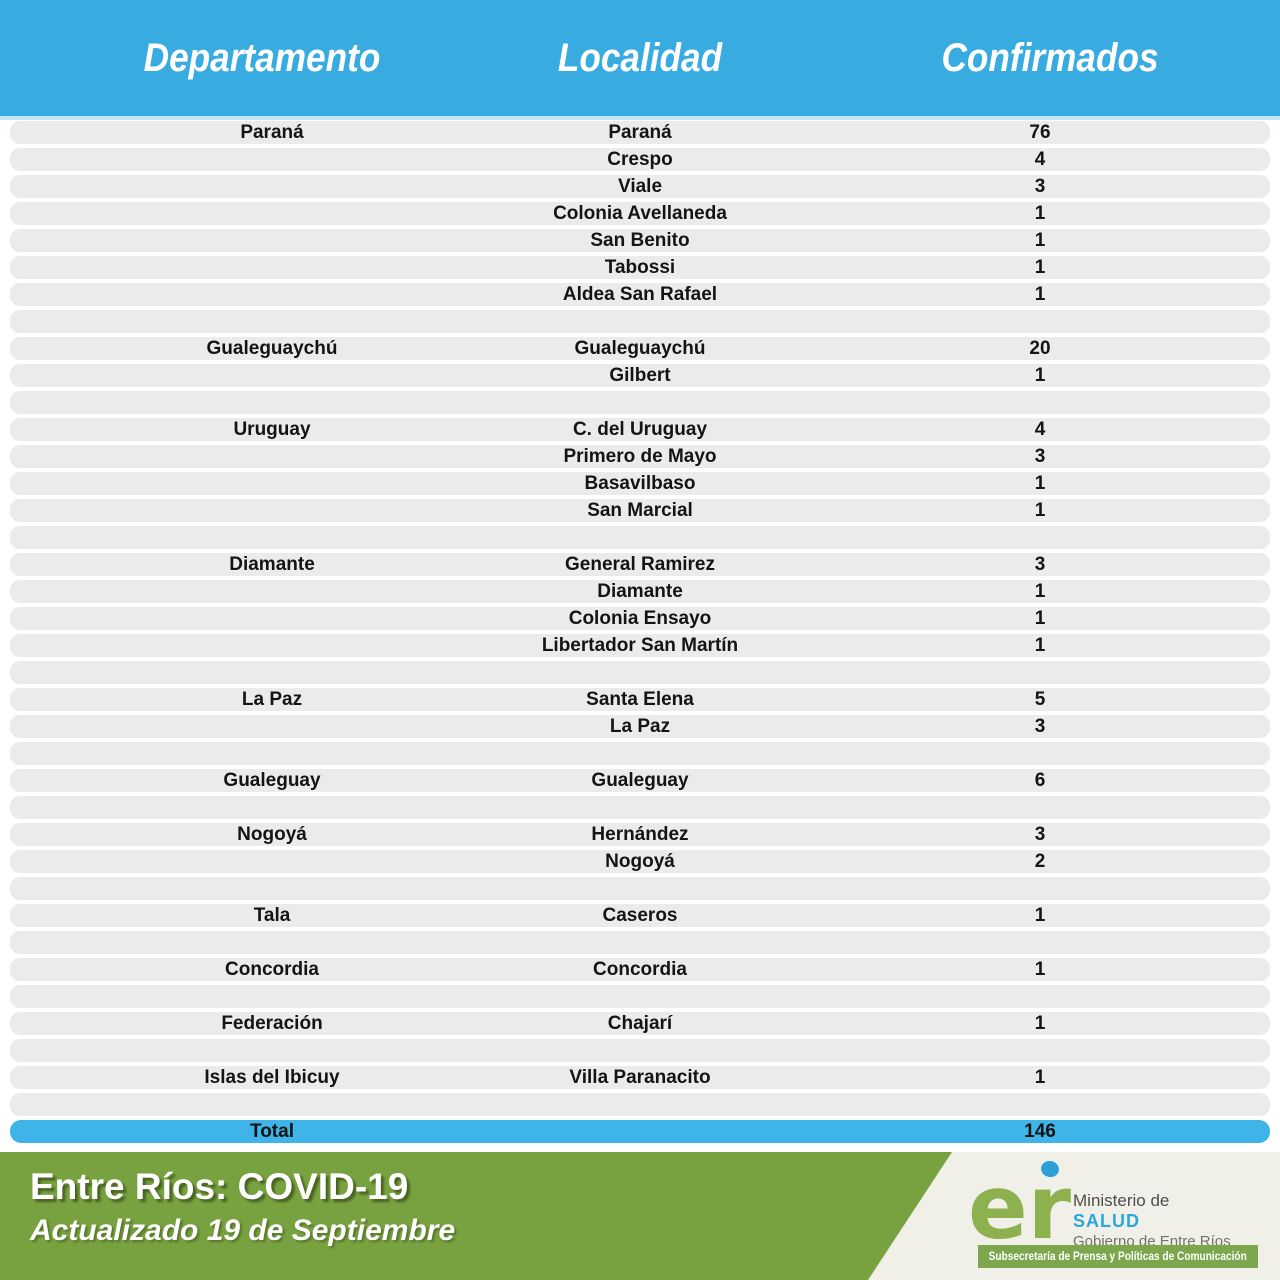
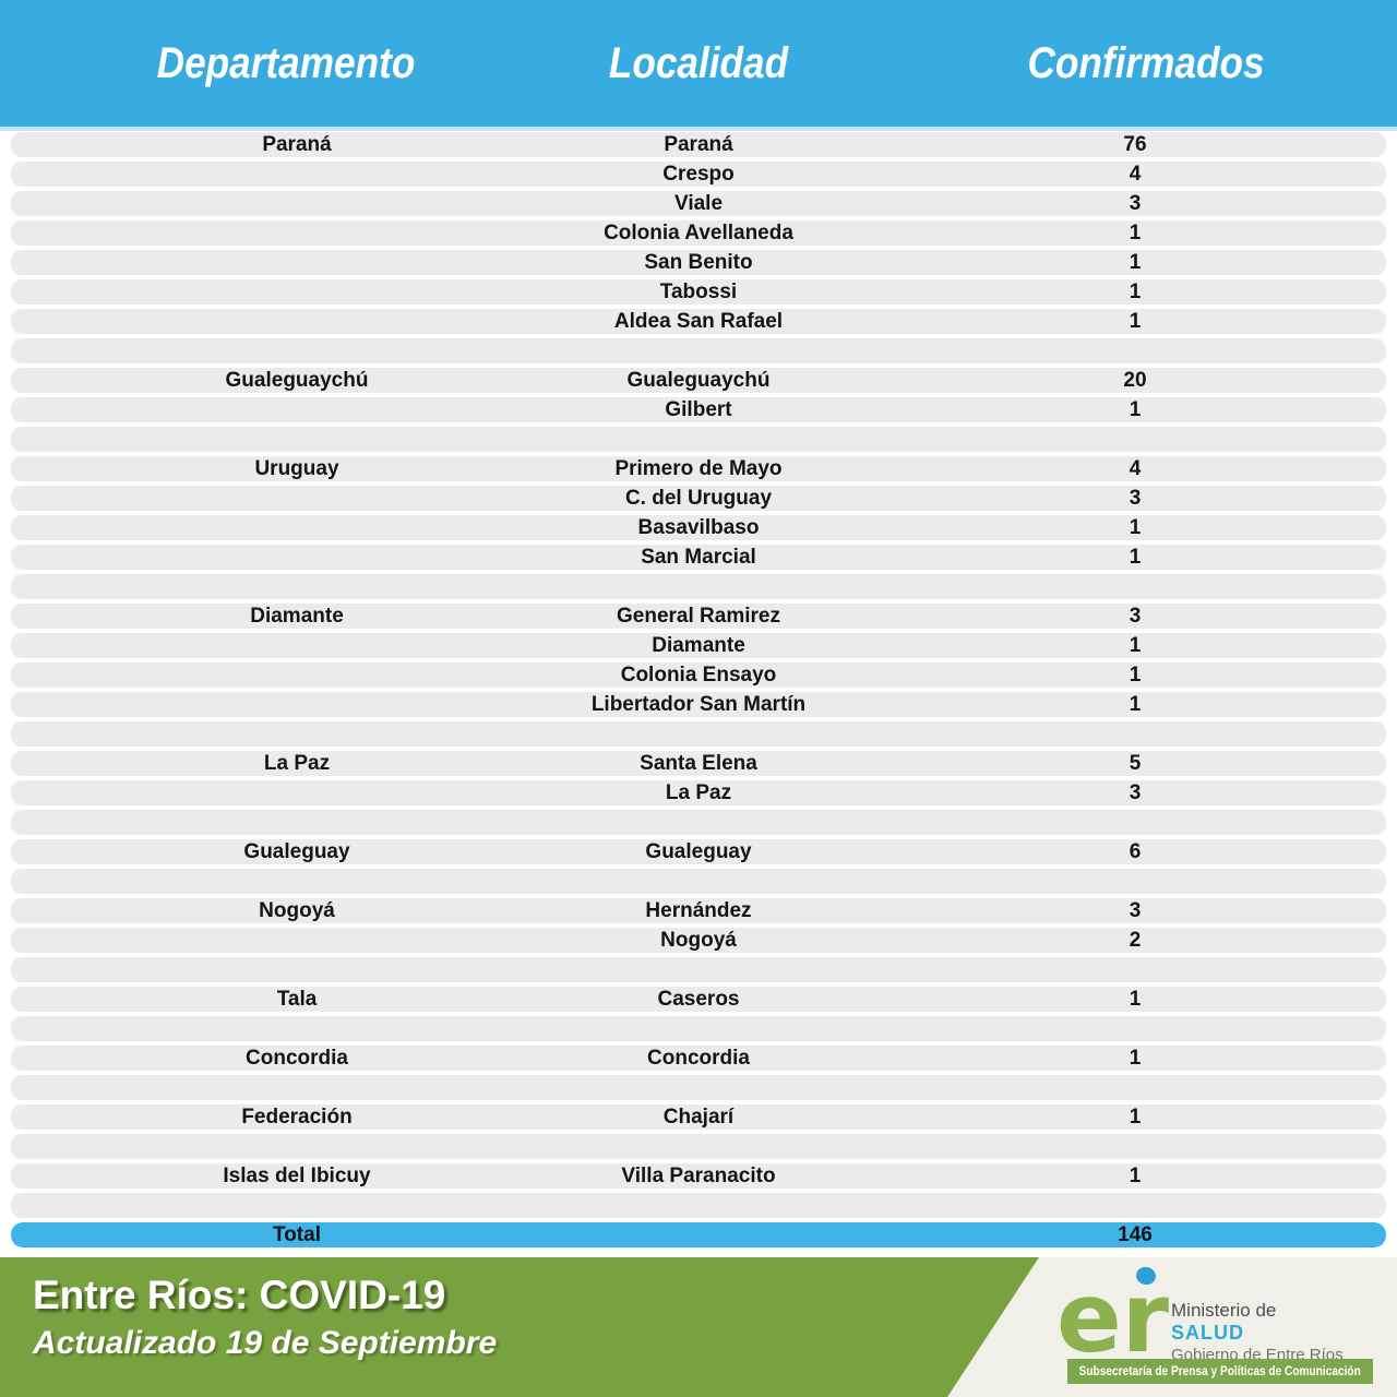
  Departamento
  Localidad
  Confirmados
  Paraná
  Paraná
  76
  Crespo
  4
  Viale
  3
  Colonia Avellaneda
  1
  San Benito
  1
  Tabossi
  1
  Aldea San Rafael
  1
  Gualeguaychú
  Gualeguaychú
  20
  Gilbert
  1
  Uruguay
- C. del Uruguay
+ Primero de Mayo
  4
- Primero de Mayo
+ C. del Uruguay
  3
  Basavilbaso
  1
  San Marcial
  1
  Diamante
  General Ramirez
  3
  Diamante
  1
  Colonia Ensayo
  1
  Libertador San Martín
  1
  La Paz
  Santa Elena
  5
  La Paz
  3
  Gualeguay
  Gualeguay
  6
  Nogoyá
  Hernández
  3
  Nogoyá
  2
  Tala
  Caseros
  1
  Concordia
  Concordia
  1
  Federación
  Chajarí
  1
  Islas del Ibicuy
  Villa Paranacito
  1
  Total
  146
  Entre Ríos: COVID-19
  Actualizado 19 de Septiembre
  er
  Ministerio de
  SALUD
  Gobierno de Entre Ríos
  Subsecretaría de Prensa y Políticas de Comunicación
